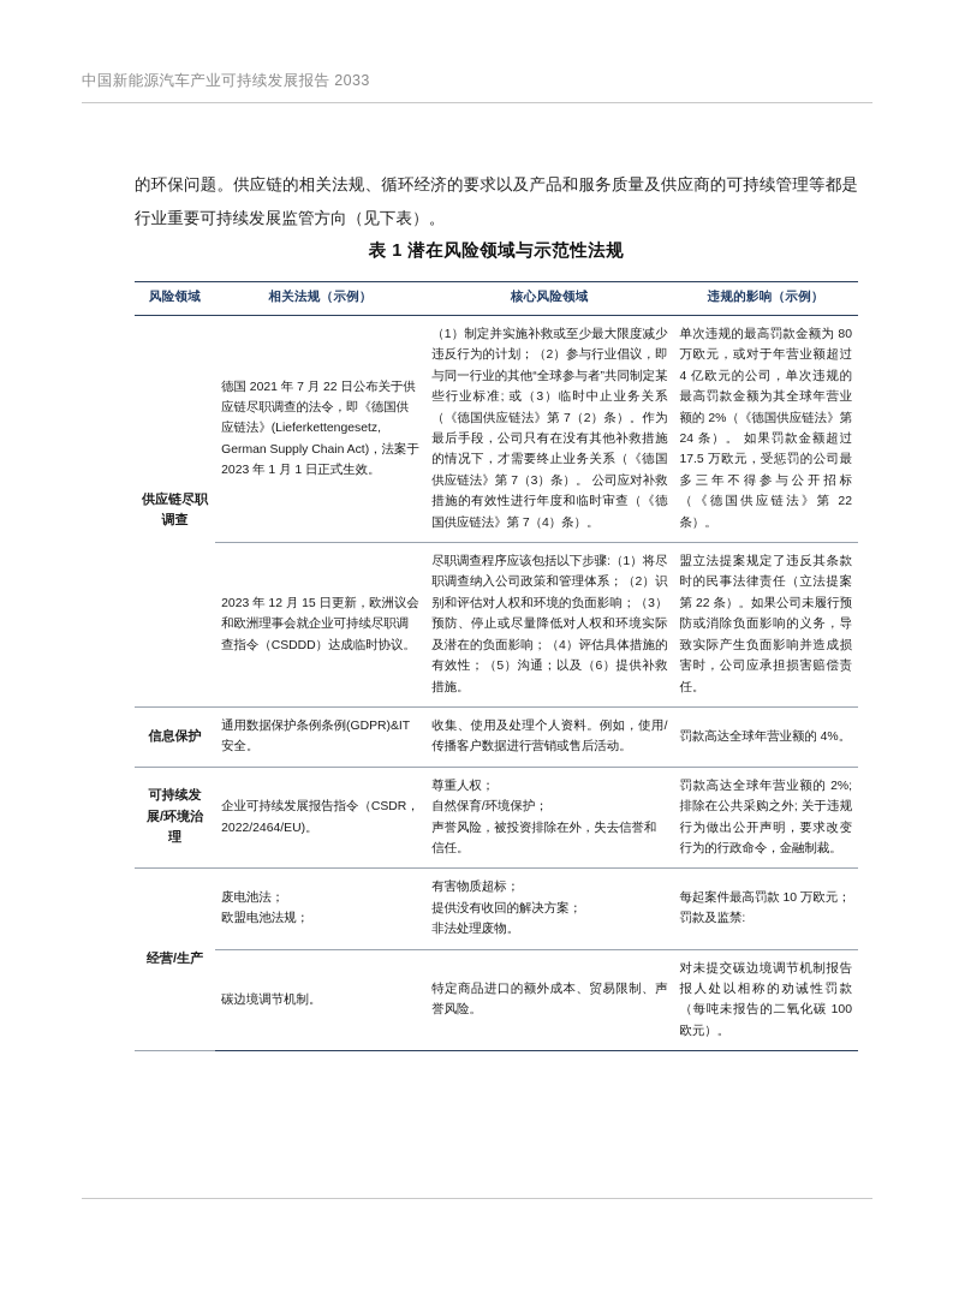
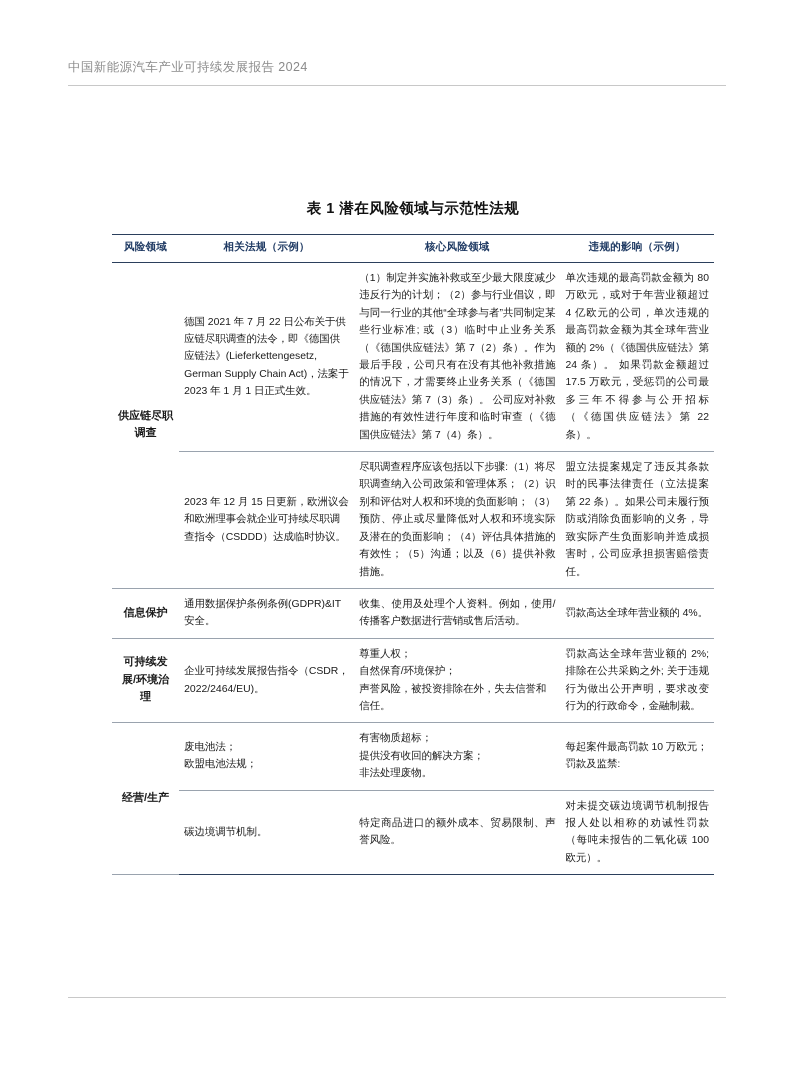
- 中国新能源汽车产业可持续发展报告 2033
+ 中国新能源汽车产业可持续发展报告 2024
- 的环保问题。供应链的相关法规、循环经济的要求以及产品和服务质量及供应商的可持续管理等都是行业重要可持续发展监管方向（见下表）。
  表 1 潜在风险领域与示范性法规
  风险领域	相关法规（示例）	核心风险领域	违规的影响（示例）
  供应链尽职调查	德国 2021 年 7 月 22 日公布关于供应链尽职调查的法令，即《德国供应链法》(Lieferkettengesetz, German Supply Chain Act)，法案于 2023 年 1 月 1 日正式生效。	（1）制定并实施补救或至少最大限度减少违反行为的计划；（2）参与行业倡议，即与同一行业的其他“全球参与者”共同制定某些行业标准; 或（3）临时中止业务关系（《德国供应链法》第 7（2）条）。作为最后手段，公司只有在没有其他补救措施的情况下，才需要终止业务关系（《德国供应链法》第 7（3）条）。 公司应对补救措施的有效性进行年度和临时审查（《德国供应链法》第 7（4）条）。	单次违规的最高罚款金额为 80 万欧元，或对于年营业额超过 4 亿欧元的公司，单次违规的最高罚款金额为其全球年营业额的 2%（《德国供应链法》第 24 条）。 如果罚款金额超过 17.5 万欧元，受惩罚的公司最多三年不得参与公开招标（《德国供应链法》第 22 条）。
  2023 年 12 月 15 日更新，欧洲议会和欧洲理事会就企业可持续尽职调查指令（CSDDD）达成临时协议。	尽职调查程序应该包括以下步骤:（1）将尽职调查纳入公司政策和管理体系；（2）识别和评估对人权和环境的负面影响；（3）预防、停止或尽量降低对人权和环境实际及潜在的负面影响；（4）评估具体措施的有效性；（5）沟通；以及（6）提供补救措施。	盟立法提案规定了违反其条款时的民事法律责任（立法提案第 22 条）。如果公司未履行预防或消除负面影响的义务，导致实际产生负面影响并造成损害时，公司应承担损害赔偿责任。
  信息保护	通用数据保护条例条例(GDPR)&IT 安全。	收集、使用及处理个人资料。例如，使用/传播客户数据进行营销或售后活动。	罚款高达全球年营业额的 4%。
  可持续发展/环境治理	企业可持续发展报告指令（CSDR，2022/2464/EU)。	尊重人权；自然保育/环境保护；声誉风险，被投资排除在外，失去信誉和信任。	罚款高达全球年营业额的 2%; 排除在公共采购之外; 关于违规行为做出公开声明，要求改变行为的行政命令，金融制裁。
  经营/生产	废电池法；欧盟电池法规；	有害物质超标；提供没有收回的解决方案；非法处理废物。	每起案件最高罚款 10 万欧元；罚款及监禁:
  碳边境调节机制。	特定商品进口的额外成本、贸易限制、声誉风险。	对未提交碳边境调节机制报告报人处以相称的劝诫性罚款（每吨未报告的二氧化碳 100 欧元）。
